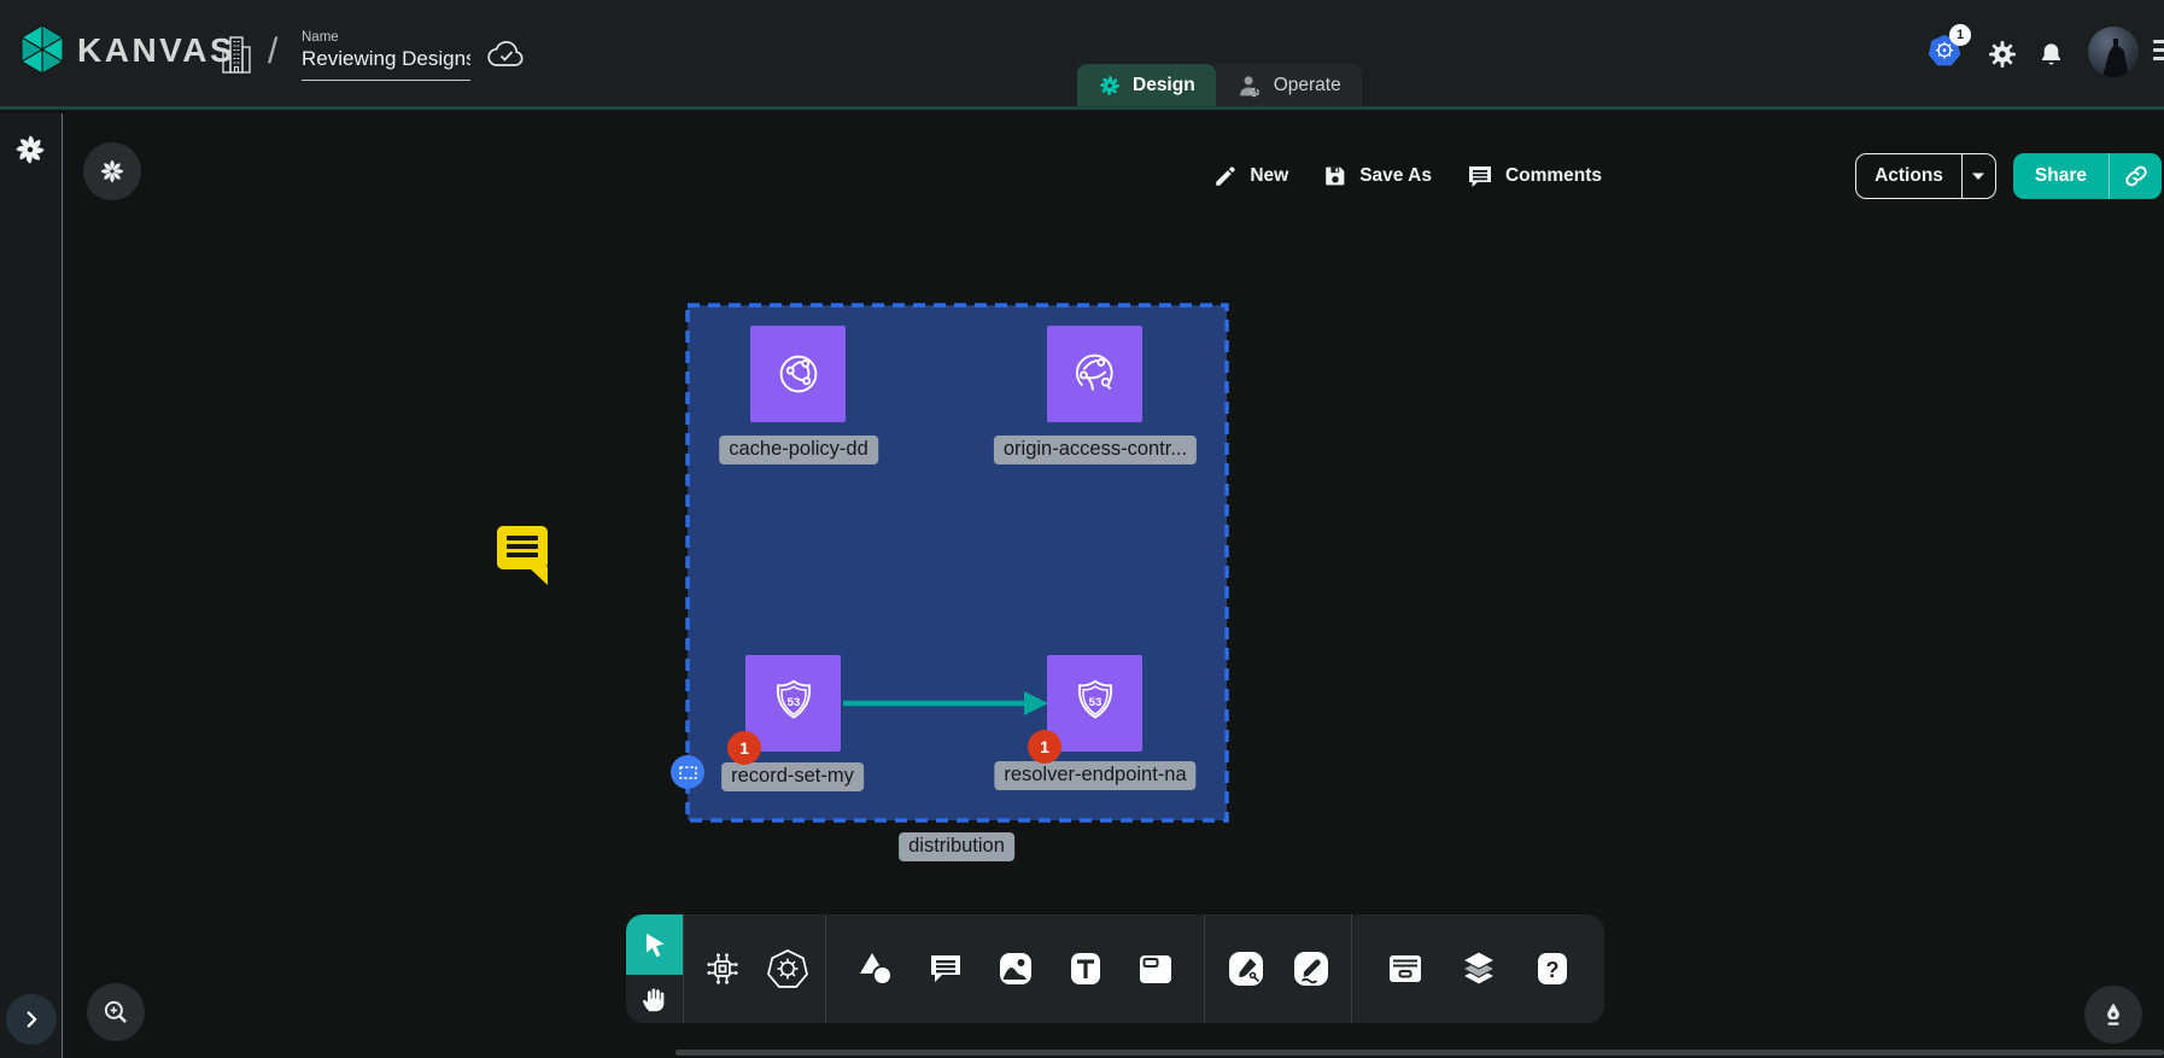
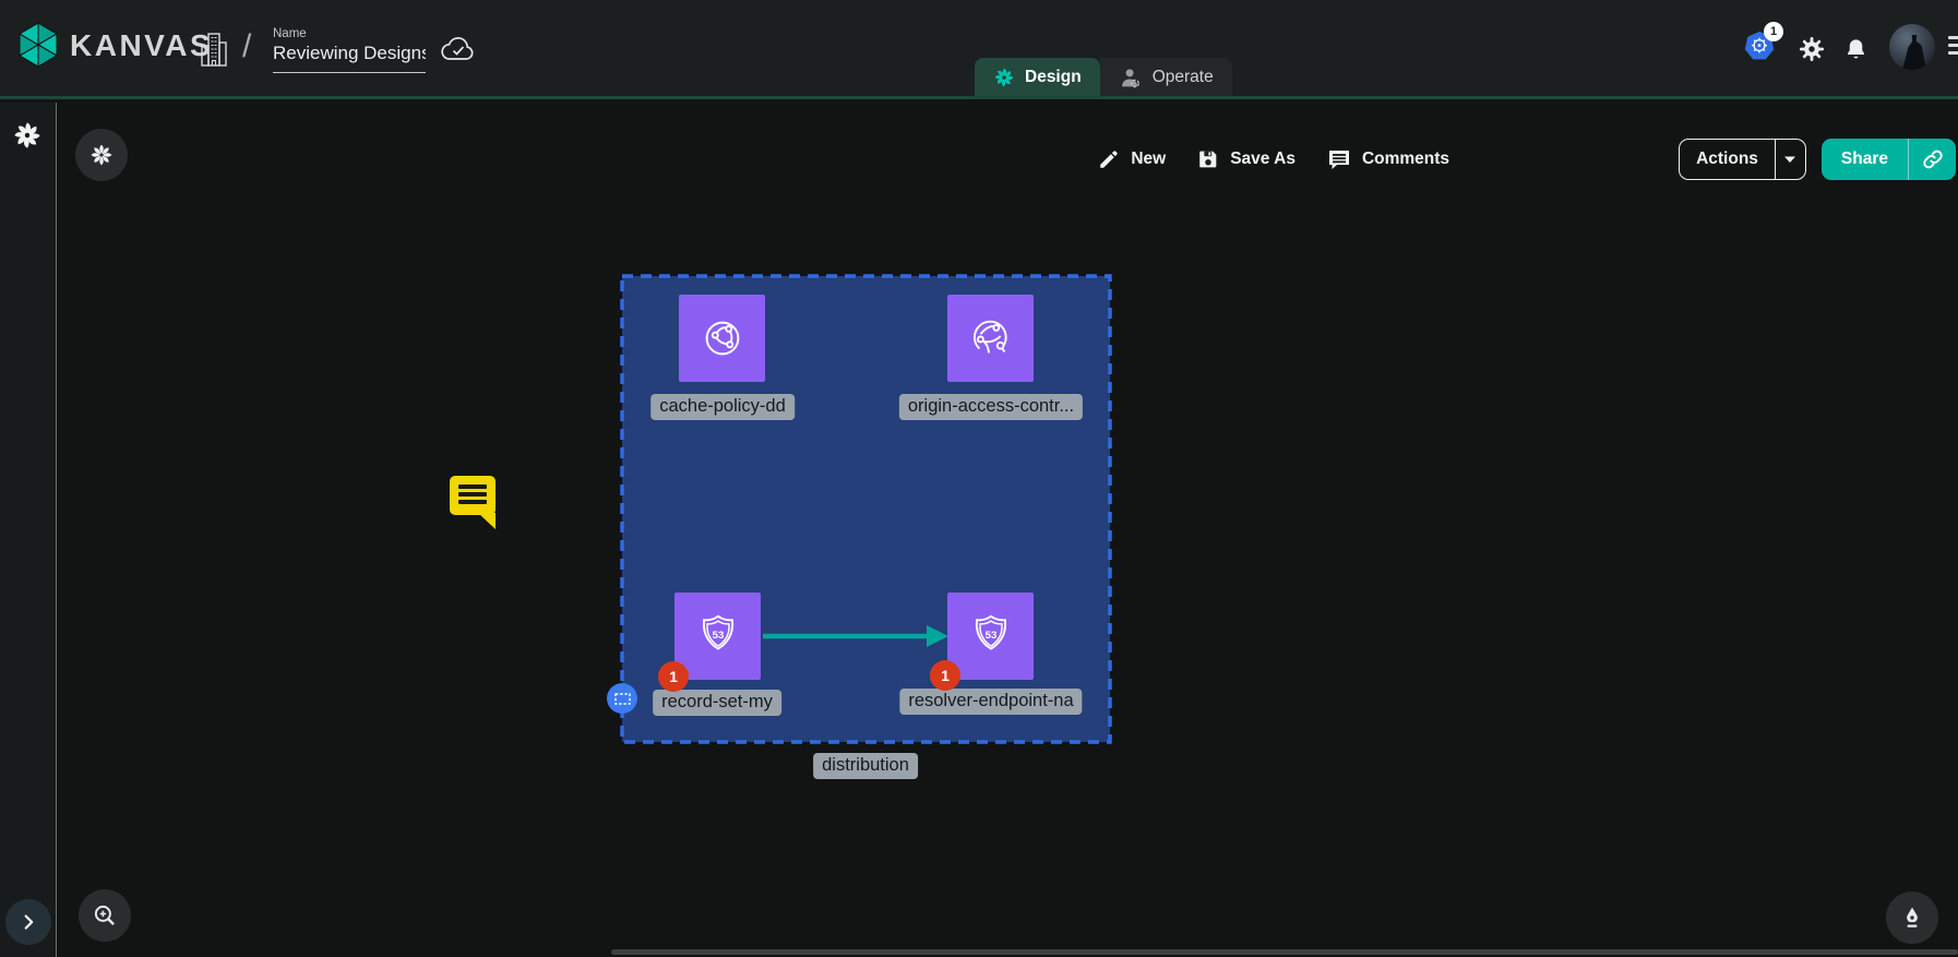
  KANVA
  /
  Name
  Reviewing Design
  Design
  Operate
  1
  New
  Save As
  Comments
  Actions
  Share
  53
  53
  cache-policy-dd
  origin-access-contr...
  record-set-my
  resolver-endpoint-na
  distribution
  1
  1
- ?
